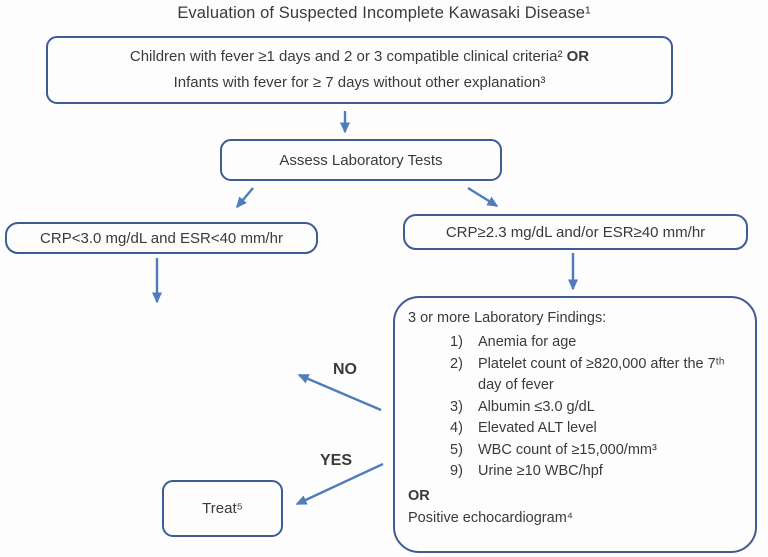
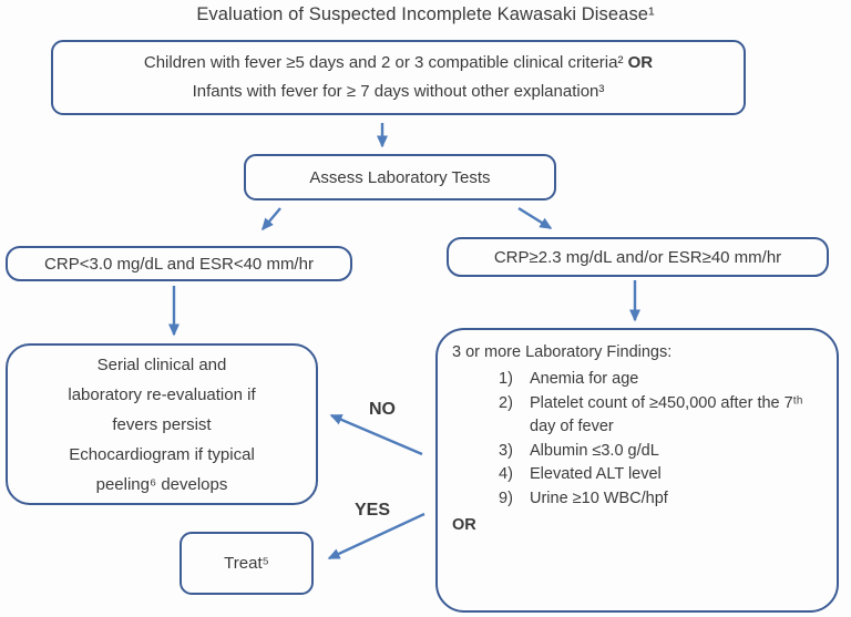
  Evaluation of Suspected Incomplete Kawasaki Disease¹
- Children with fever ≥1 days and 2 or 3 compatible clinical criteria² OR
+ Children with fever ≥5 days and 2 or 3 compatible clinical criteria² OR
  Infants with fever for ≥ 7 days without other explanation³
  Assess Laboratory Tests
  CRP<3.0 mg/dL and ESR<40 mm/hr
  CRP≥2.3 mg/dL and/or ESR≥40 mm/hr
+ Serial clinical and
+ laboratory re-evaluation if
+ fevers persist
+ Echocardiogram if typical
+ peeling⁶ develops
  3 or more Laboratory Findings:
  1)
  Anemia for age
  2)
- Platelet count of ≥820,000 after the 7ᵗʰ day of fever
+ Platelet count of ≥450,000 after the 7ᵗʰ day of fever
  3)
  Albumin ≤3.0 g/dL
  4)
  Elevated ALT level
- 5)
- WBC count of ≥15,000/mm³
  9)
  Urine ≥10 WBC/hpf
  OR
- Positive echocardiogram⁴
  NO
  YES
  Treat⁵
